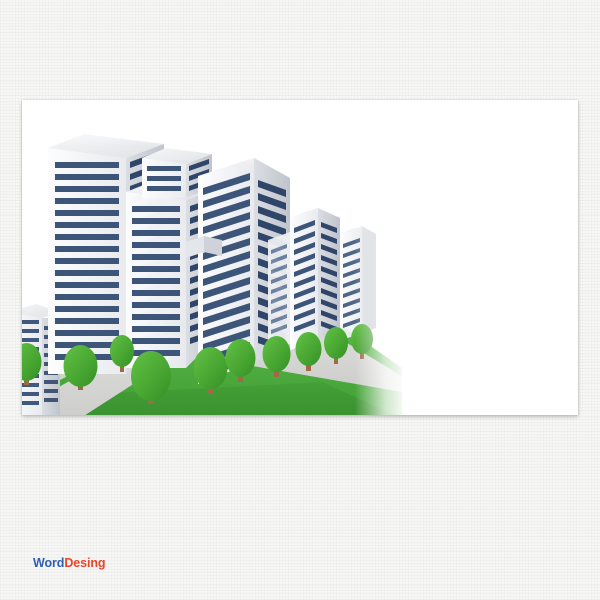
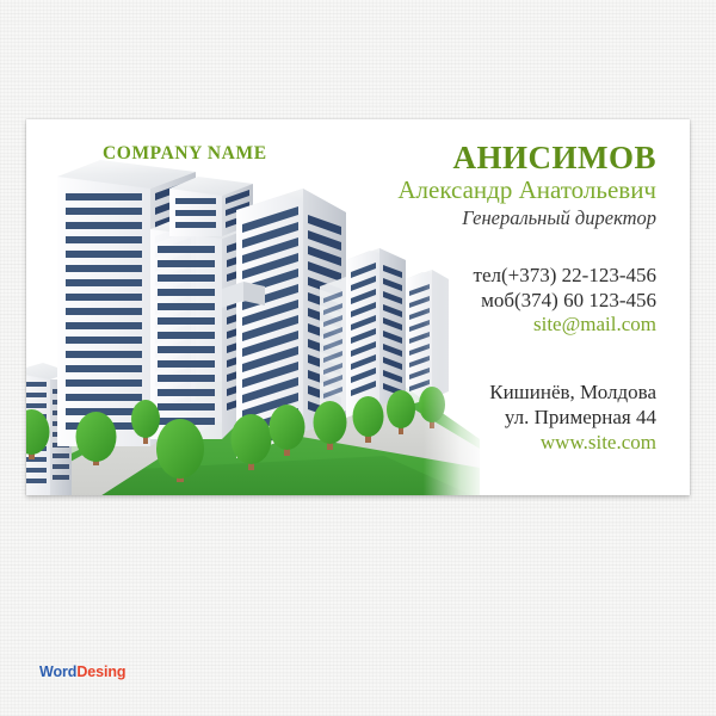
+ COMPANY NAME
+ АНИСИМОВ
+ Александр Анатольевич
+ Генеральный директор
+ тел(+373) 22-123-456
+ моб(374) 60 123-456
+ site@mail.com
+ Кишинёв, Молдова
+ ул. Примерная 44
+ www.site.com
  WordDesing
